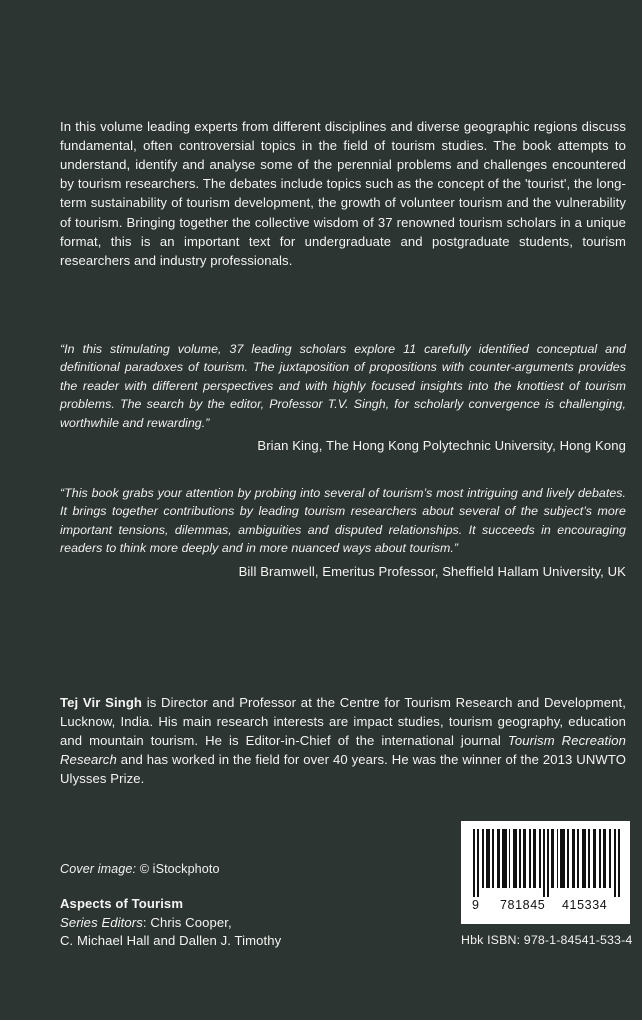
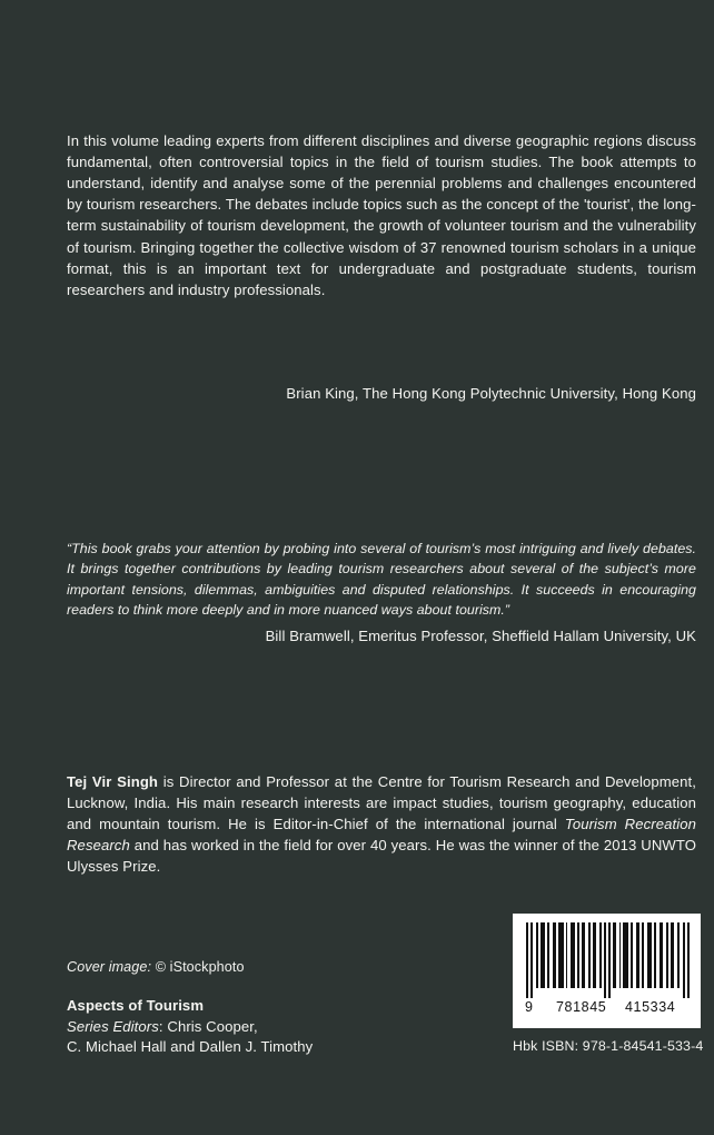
  In this volume leading experts from different disciplines and diverse geographic regions discuss fundamental, often controversial topics in the field of tourism studies. The book attempts to understand, identify and analyse some of the perennial problems and challenges encountered by tourism researchers. The debates include topics such as the concept of the 'tourist', the long-term sustainability of tourism development, the growth of volunteer tourism and the vulnerability of tourism. Bringing together the collective wisdom of 37 renowned tourism scholars in a unique format, this is an important text for undergraduate and postgraduate students, tourism researchers and industry professionals.
- “In this stimulating volume, 37 leading scholars explore 11 carefully identified conceptual and definitional paradoxes of tourism. The juxtaposition of propositions with counter-arguments provides the reader with different perspectives and with highly focused insights into the knottiest of tourism problems. The search by the editor, Professor T.V. Singh, for scholarly convergence is challenging, worthwhile and rewarding.”
  Brian King, The Hong Kong Polytechnic University, Hong Kong
  “This book grabs your attention by probing into several of tourism’s most intriguing and lively debates. It brings together contributions by leading tourism researchers about several of the subject’s more important tensions, dilemmas, ambiguities and disputed relationships. It succeeds in encouraging readers to think more deeply and in more nuanced ways about tourism.”
  Bill Bramwell, Emeritus Professor, Sheffield Hallam University, UK
  Tej Vir Singh is Director and Professor at the Centre for Tourism Research and Development, Lucknow, India. His main research interests are impact studies, tourism geography, education and mountain tourism. He is Editor-in-Chief of the international journal Tourism Recreation Research and has worked in the field for over 40 years. He was the winner of the 2013 UNWTO Ulysses Prize.
  Cover image: © iStockphoto
  Aspects of Tourism
  Series Editors: Chris Cooper,
  C. Michael Hall and Dallen J. Timothy
  9
  781845
  415334
  Hbk ISBN: 978-1-84541-533-4
